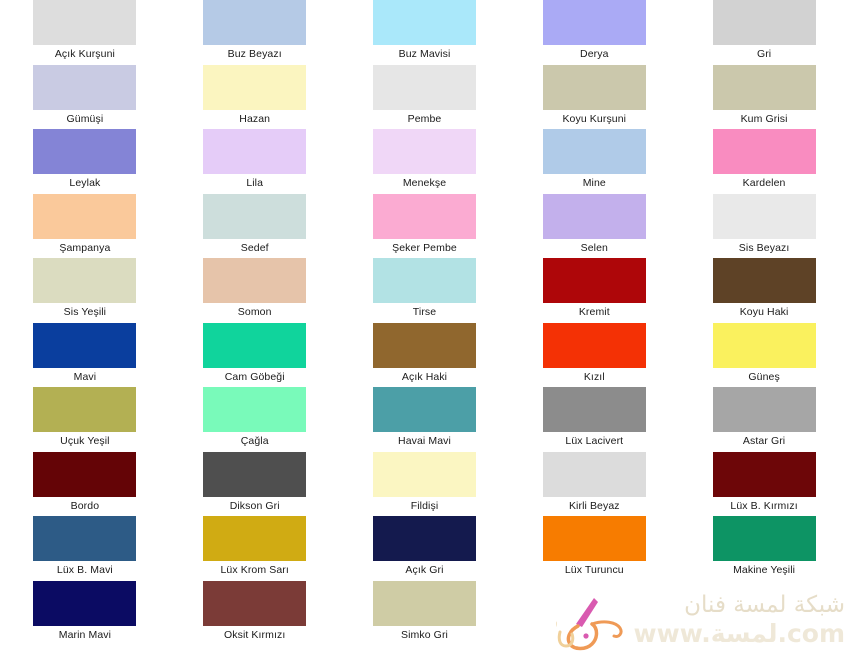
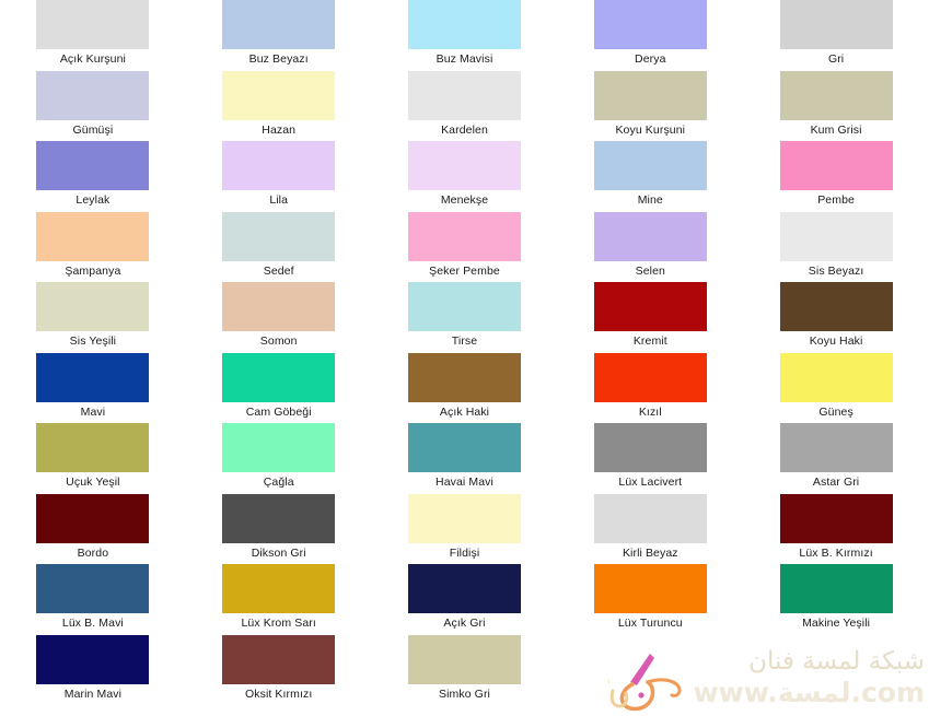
  Açık Kurşuni
  Buz Beyazı
  Buz Mavisi
  Derya
  Gri
  Gümüşi
  Hazan
- Pembe
+ Kardelen
  Koyu Kurşuni
  Kum Grisi
  Leylak
  Lila
  Menekşe
  Mine
- Kardelen
+ Pembe
  Şampanya
  Sedef
  Şeker Pembe
  Selen
  Sis Beyazı
  Sis Yeşili
  Somon
  Tirse
  Kremit
  Koyu Haki
  Mavi
  Cam Göbeği
  Açık Haki
  Kızıl
  Güneş
  Uçuk Yeşil
  Çağla
  Havai Mavi
  Lüx Lacivert
  Astar Gri
  Bordo
  Dikson Gri
  Fildişi
  Kirli Beyaz
  Lüx B. Kırmızı
  Lüx B. Mavi
  Lüx Krom Sarı
  Açık Gri
  Lüx Turuncu
  Makine Yeşili
  Marin Mavi
  Oksit Kırmızı
  Simko Gri
  شبكة لمسة فنان
  www.لمسة.com
